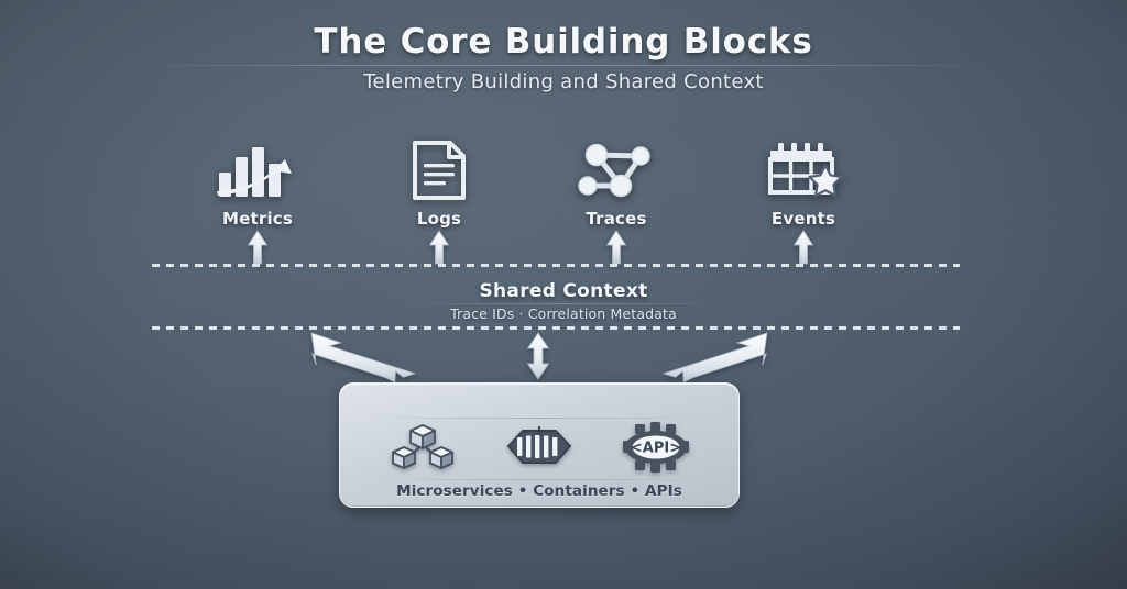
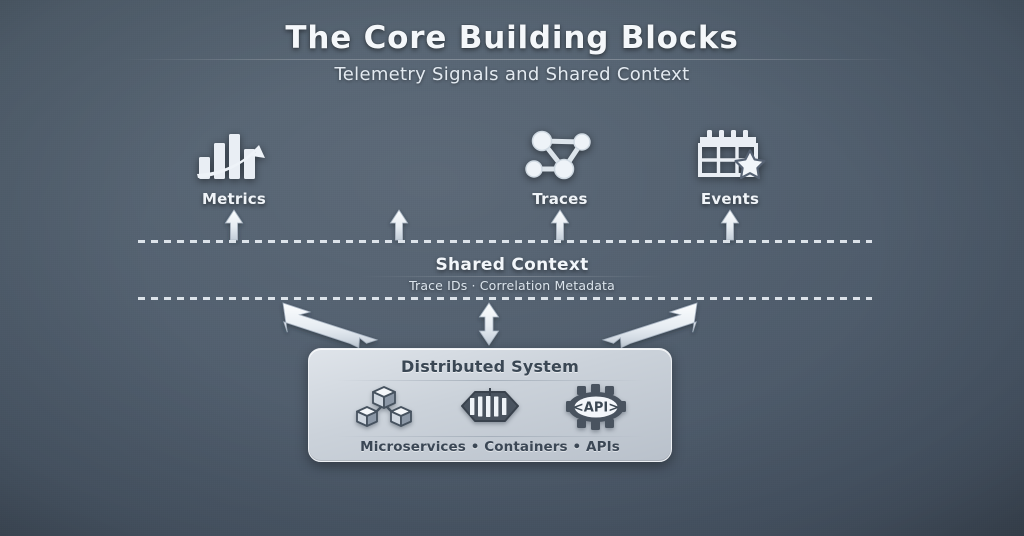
  The Core Building Blocks
- Telemetry Building and Shared Context
+ Telemetry Signals and Shared Context
  Metrics
- Logs
  Traces
  Events
  Shared Context
  Trace IDs · Correlation Metadata
+ Distributed System
  <API>
  Microservices • Containers • APIs
